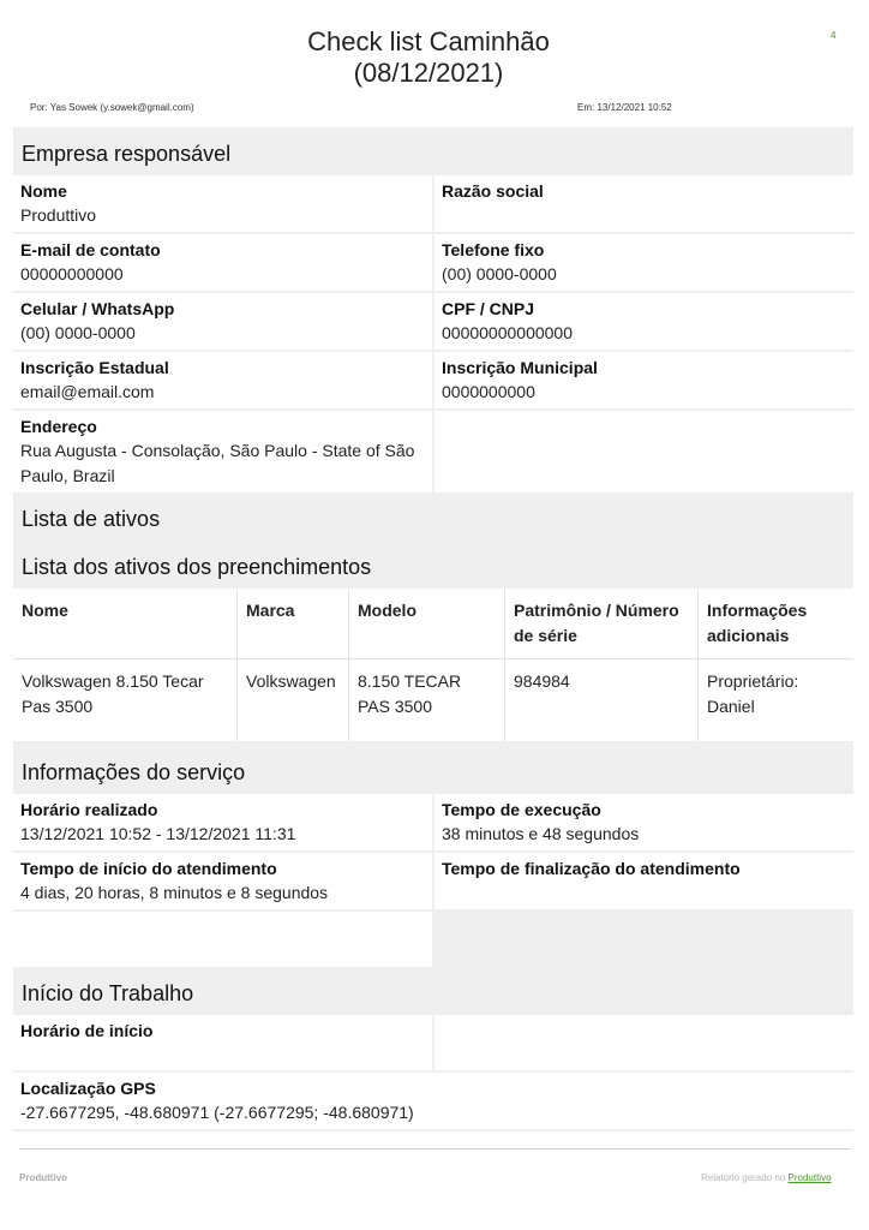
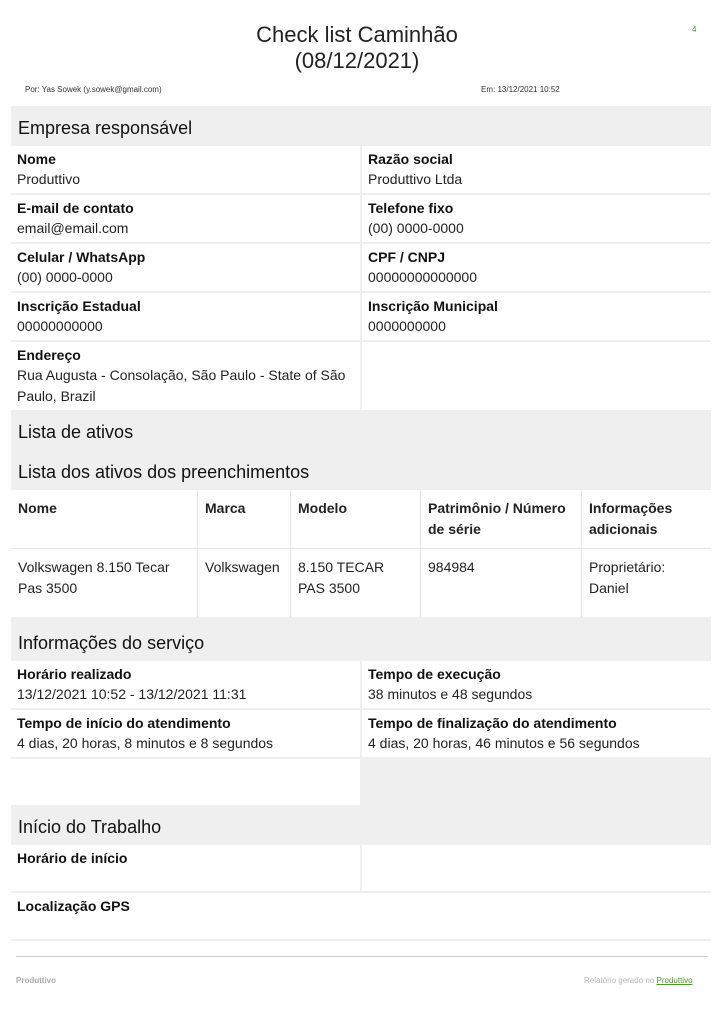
  Check list Caminhão
  (08/12/2021)
  4
  Por: Yas Sowek (y.sowek@gmail.com)
  Em: 13/12/2021 10:52
  Empresa responsável
  Nome
  Produttivo
  Razão social
+ Produttivo Ltda
  E-mail de contato
- 00000000000
+ email@email.com
  Telefone fixo
  (00) 0000-0000
  Celular / WhatsApp
  (00) 0000-0000
  CPF / CNPJ
  00000000000000
  Inscrição Estadual
- email@email.com
+ 00000000000
  Inscrição Municipal
  0000000000
  Endereço
  Rua Augusta - Consolação, São Paulo - State of São Paulo, Brazil
  Lista de ativos
  Lista dos ativos dos preenchimentos
  Nome	Marca	Modelo	Patrimônio / Número de série	Informações adicionais
  Volkswagen 8.150 Tecar Pas 3500	Volkswagen	8.150 TECAR PAS 3500	984984	Proprietário: Daniel
  Informações do serviço
  Horário realizado
  13/12/2021 10:52 - 13/12/2021 11:31
  Tempo de execução
  38 minutos e 48 segundos
  Tempo de início do atendimento
  4 dias, 20 horas, 8 minutos e 8 segundos
  Tempo de finalização do atendimento
+ 4 dias, 20 horas, 46 minutos e 56 segundos
  Início do Trabalho
  Horário de início
  Localização GPS
- -27.6677295, -48.680971 (-27.6677295; -48.680971)
  Produttivo
  Relatório gerado no Produttivo
